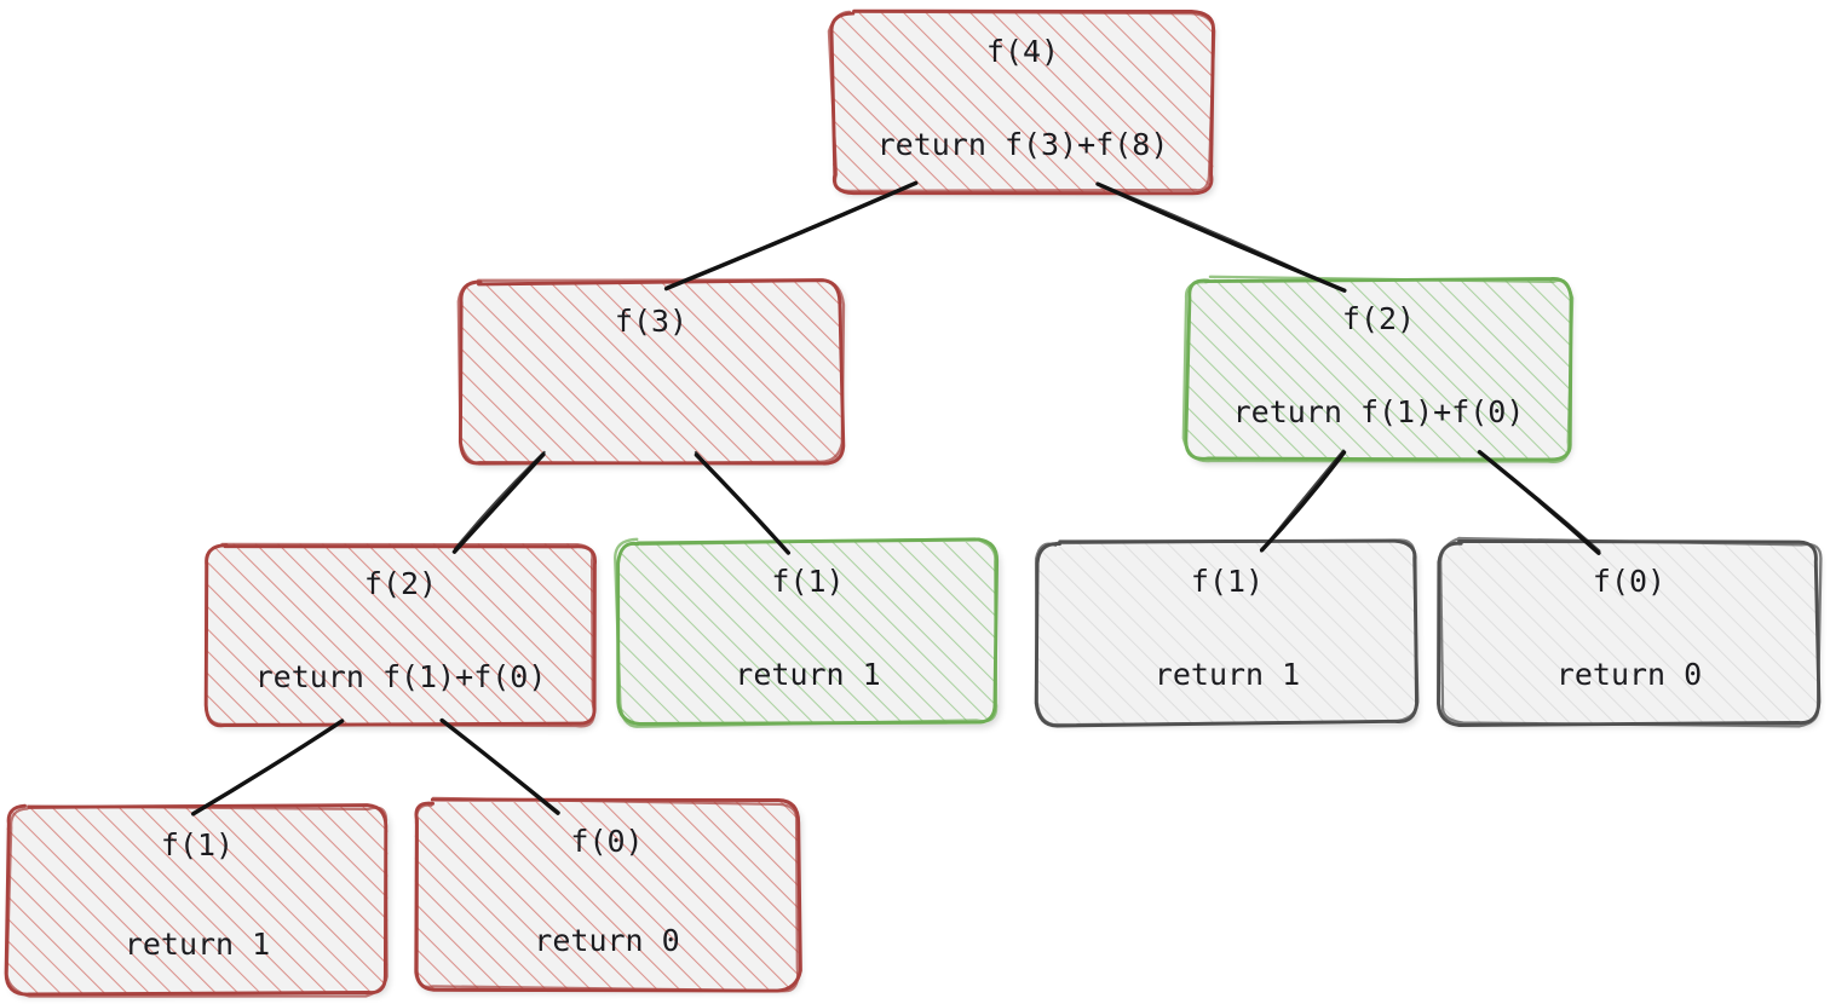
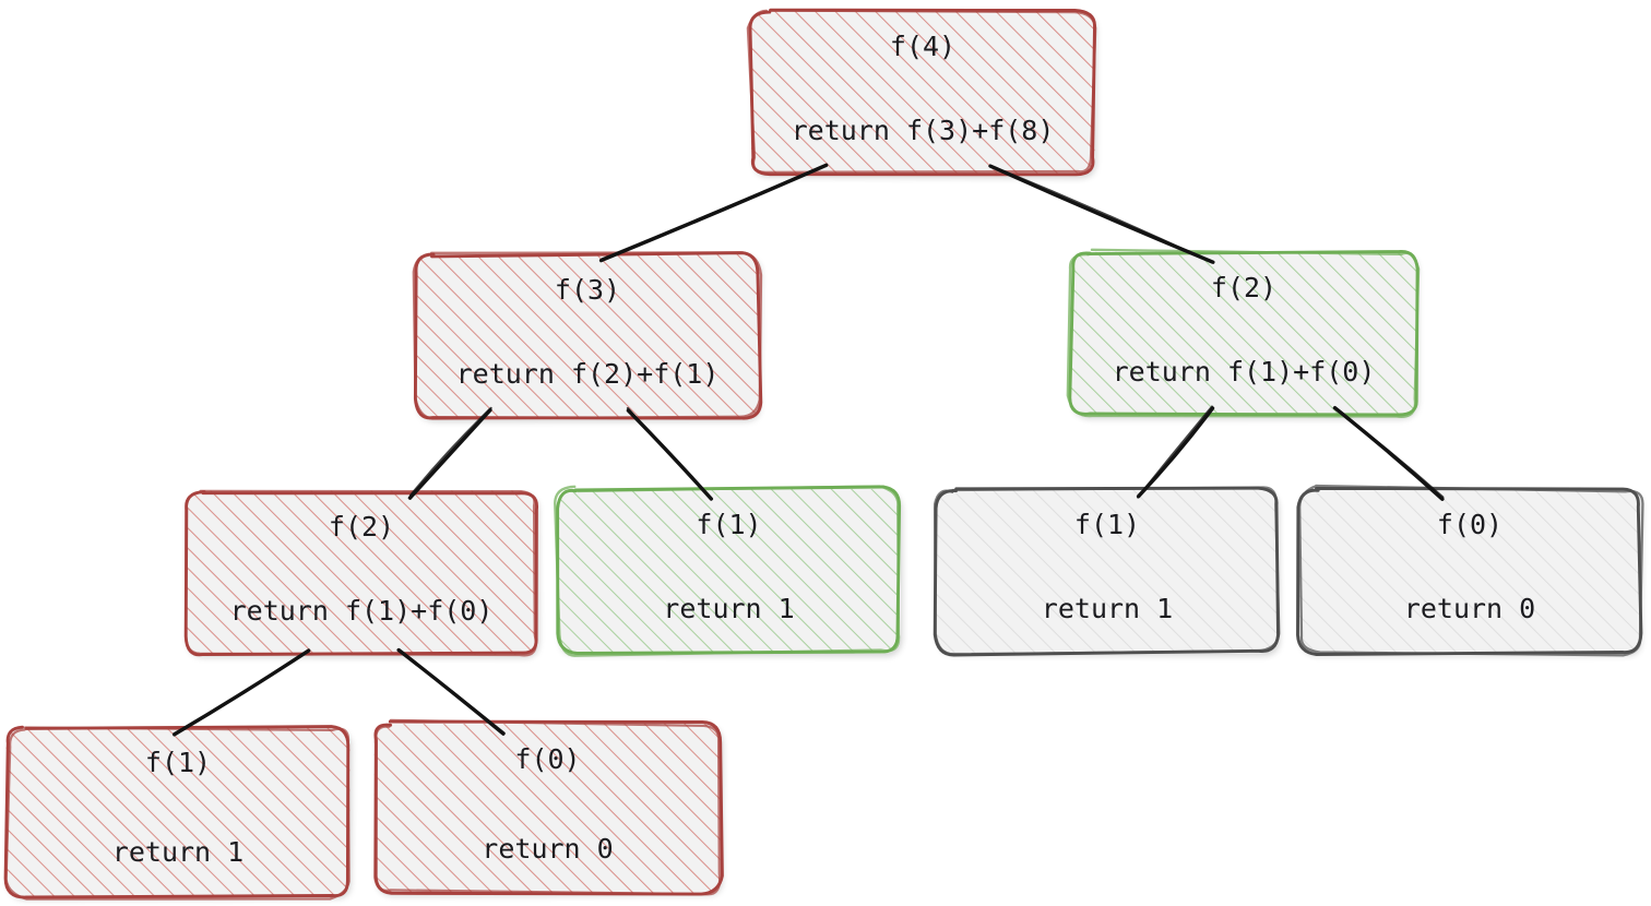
  f(4)
  return f(3)+f(8)
  f(3)
+ return f(2)+f(1)
  f(2)
  return f(1)+f(0)
  f(2)
  return f(1)+f(0)
  f(1)
  return 1
  f(1)
  return 1
  f(0)
  return 0
  f(1)
  return 1
  f(0)
  return 0
